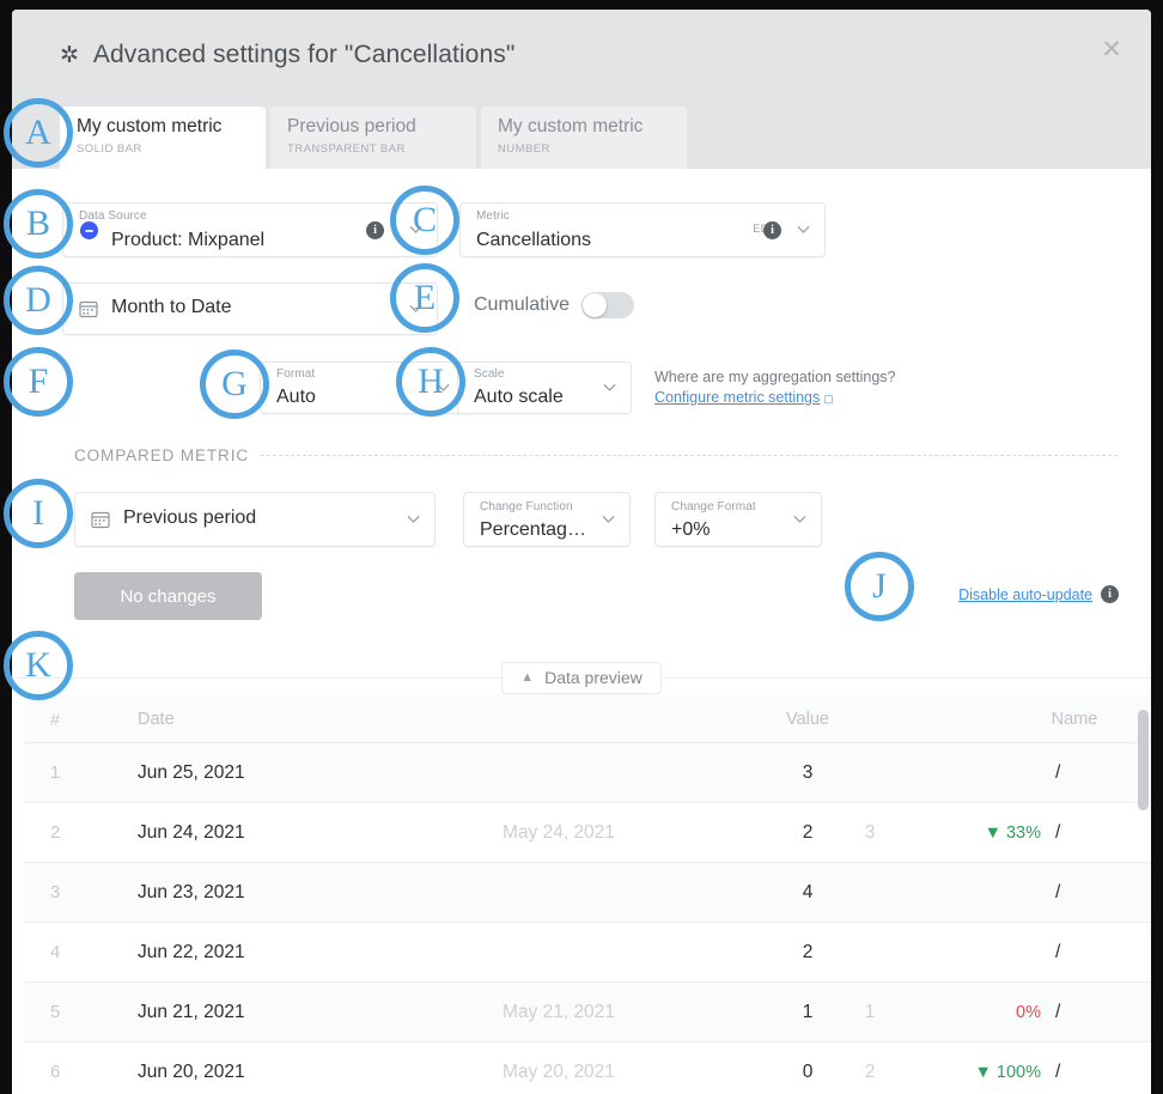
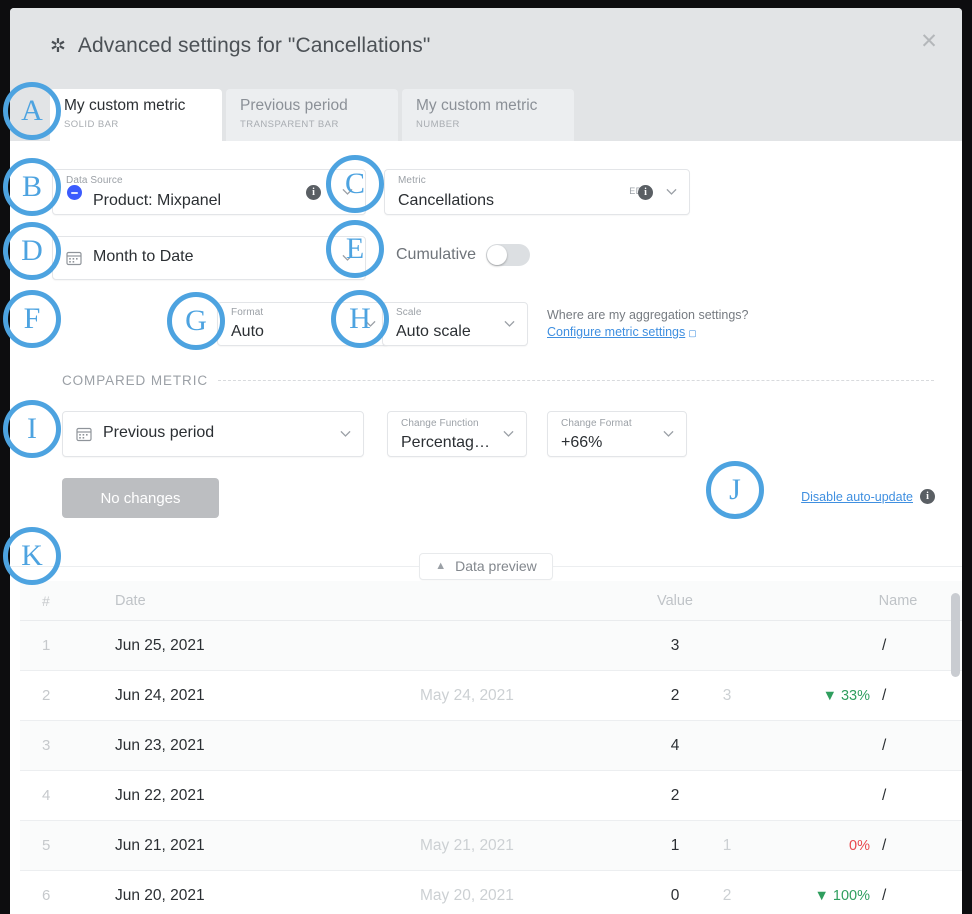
  ✲
  Advanced settings for "Cancellations"
  ✕
  My custom metric
  SOLID BAR
  Previous period
  TRANSPARENT BAR
  My custom metric
  NUMBER
  Data Source
  Product: Mixpanel
  i
  Metric
  Cancellations
  i
  Month to Date
  Cumulative
  Format
  Auto
  Scale
  Auto scale
  Where are my aggregation settings?
  Configure metric settings ▢
  COMPARED METRIC
  Previous period
  Change Function
  Percentag…
  Change Format
- +0%
+ +66%
  No changes
  Disable auto-update
  i
  ▲
  Data preview
  #
  Date
  Value
  Name
  1
  Jun 25, 2021
  3
  /
  2
  Jun 24, 2021
  May 24, 2021
  2
  3
  ▼ 33%
  /
  3
  Jun 23, 2021
  4
  /
  4
  Jun 22, 2021
  2
  /
  5
  Jun 21, 2021
  May 21, 2021
  1
  1
  0%
  /
  6
  Jun 20, 2021
  May 20, 2021
  0
  2
  ▼ 100%
  /
  A
  B
  C
  D
  E
  F
  G
  H
  I
  J
  K
